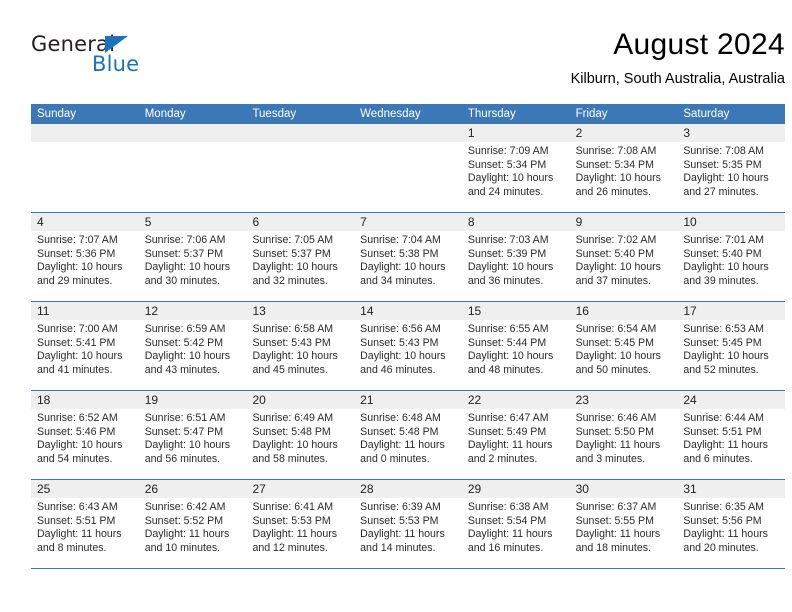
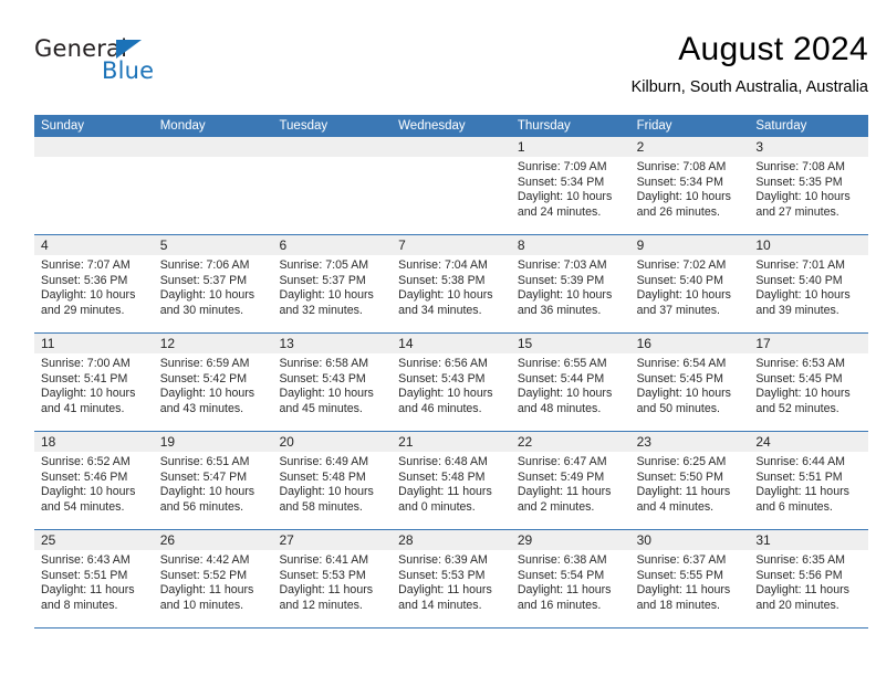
  General
  Blue
  August 2024
  Kilburn, South Australia, Australia
  Sunday
  Monday
  Tuesday
  Wednesday
  Thursday
  Friday
  Saturday
  1
  2
  3
  Sunrise: 7:09 AM
  Sunset: 5:34 PM
  Daylight: 10 hours
  and 24 minutes.
  Sunrise: 7:08 AM
  Sunset: 5:34 PM
  Daylight: 10 hours
  and 26 minutes.
  Sunrise: 7:08 AM
  Sunset: 5:35 PM
  Daylight: 10 hours
  and 27 minutes.
  4
  5
  6
  7
  8
  9
  10
  Sunrise: 7:07 AM
  Sunset: 5:36 PM
  Daylight: 10 hours
  and 29 minutes.
  Sunrise: 7:06 AM
  Sunset: 5:37 PM
  Daylight: 10 hours
  and 30 minutes.
  Sunrise: 7:05 AM
  Sunset: 5:37 PM
  Daylight: 10 hours
  and 32 minutes.
  Sunrise: 7:04 AM
  Sunset: 5:38 PM
  Daylight: 10 hours
  and 34 minutes.
  Sunrise: 7:03 AM
  Sunset: 5:39 PM
  Daylight: 10 hours
  and 36 minutes.
  Sunrise: 7:02 AM
  Sunset: 5:40 PM
  Daylight: 10 hours
  and 37 minutes.
  Sunrise: 7:01 AM
  Sunset: 5:40 PM
  Daylight: 10 hours
  and 39 minutes.
  11
  12
  13
  14
  15
  16
  17
  Sunrise: 7:00 AM
  Sunset: 5:41 PM
  Daylight: 10 hours
  and 41 minutes.
  Sunrise: 6:59 AM
  Sunset: 5:42 PM
  Daylight: 10 hours
  and 43 minutes.
  Sunrise: 6:58 AM
  Sunset: 5:43 PM
  Daylight: 10 hours
  and 45 minutes.
  Sunrise: 6:56 AM
  Sunset: 5:43 PM
  Daylight: 10 hours
  and 46 minutes.
  Sunrise: 6:55 AM
  Sunset: 5:44 PM
  Daylight: 10 hours
  and 48 minutes.
  Sunrise: 6:54 AM
  Sunset: 5:45 PM
  Daylight: 10 hours
  and 50 minutes.
  Sunrise: 6:53 AM
  Sunset: 5:45 PM
  Daylight: 10 hours
  and 52 minutes.
  18
  19
  20
  21
  22
  23
  24
  Sunrise: 6:52 AM
  Sunset: 5:46 PM
  Daylight: 10 hours
  and 54 minutes.
  Sunrise: 6:51 AM
  Sunset: 5:47 PM
  Daylight: 10 hours
  and 56 minutes.
  Sunrise: 6:49 AM
  Sunset: 5:48 PM
  Daylight: 10 hours
  and 58 minutes.
  Sunrise: 6:48 AM
  Sunset: 5:48 PM
  Daylight: 11 hours
  and 0 minutes.
  Sunrise: 6:47 AM
  Sunset: 5:49 PM
  Daylight: 11 hours
  and 2 minutes.
- Sunrise: 6:46 AM
+ Sunrise: 6:25 AM
  Sunset: 5:50 PM
  Daylight: 11 hours
- and 3 minutes.
+ and 4 minutes.
  Sunrise: 6:44 AM
  Sunset: 5:51 PM
  Daylight: 11 hours
  and 6 minutes.
  25
  26
  27
  28
  29
  30
  31
  Sunrise: 6:43 AM
  Sunset: 5:51 PM
  Daylight: 11 hours
  and 8 minutes.
- Sunrise: 6:42 AM
+ Sunrise: 4:42 AM
  Sunset: 5:52 PM
  Daylight: 11 hours
  and 10 minutes.
  Sunrise: 6:41 AM
  Sunset: 5:53 PM
  Daylight: 11 hours
  and 12 minutes.
  Sunrise: 6:39 AM
  Sunset: 5:53 PM
  Daylight: 11 hours
  and 14 minutes.
  Sunrise: 6:38 AM
  Sunset: 5:54 PM
  Daylight: 11 hours
  and 16 minutes.
  Sunrise: 6:37 AM
  Sunset: 5:55 PM
  Daylight: 11 hours
  and 18 minutes.
  Sunrise: 6:35 AM
  Sunset: 5:56 PM
  Daylight: 11 hours
  and 20 minutes.
